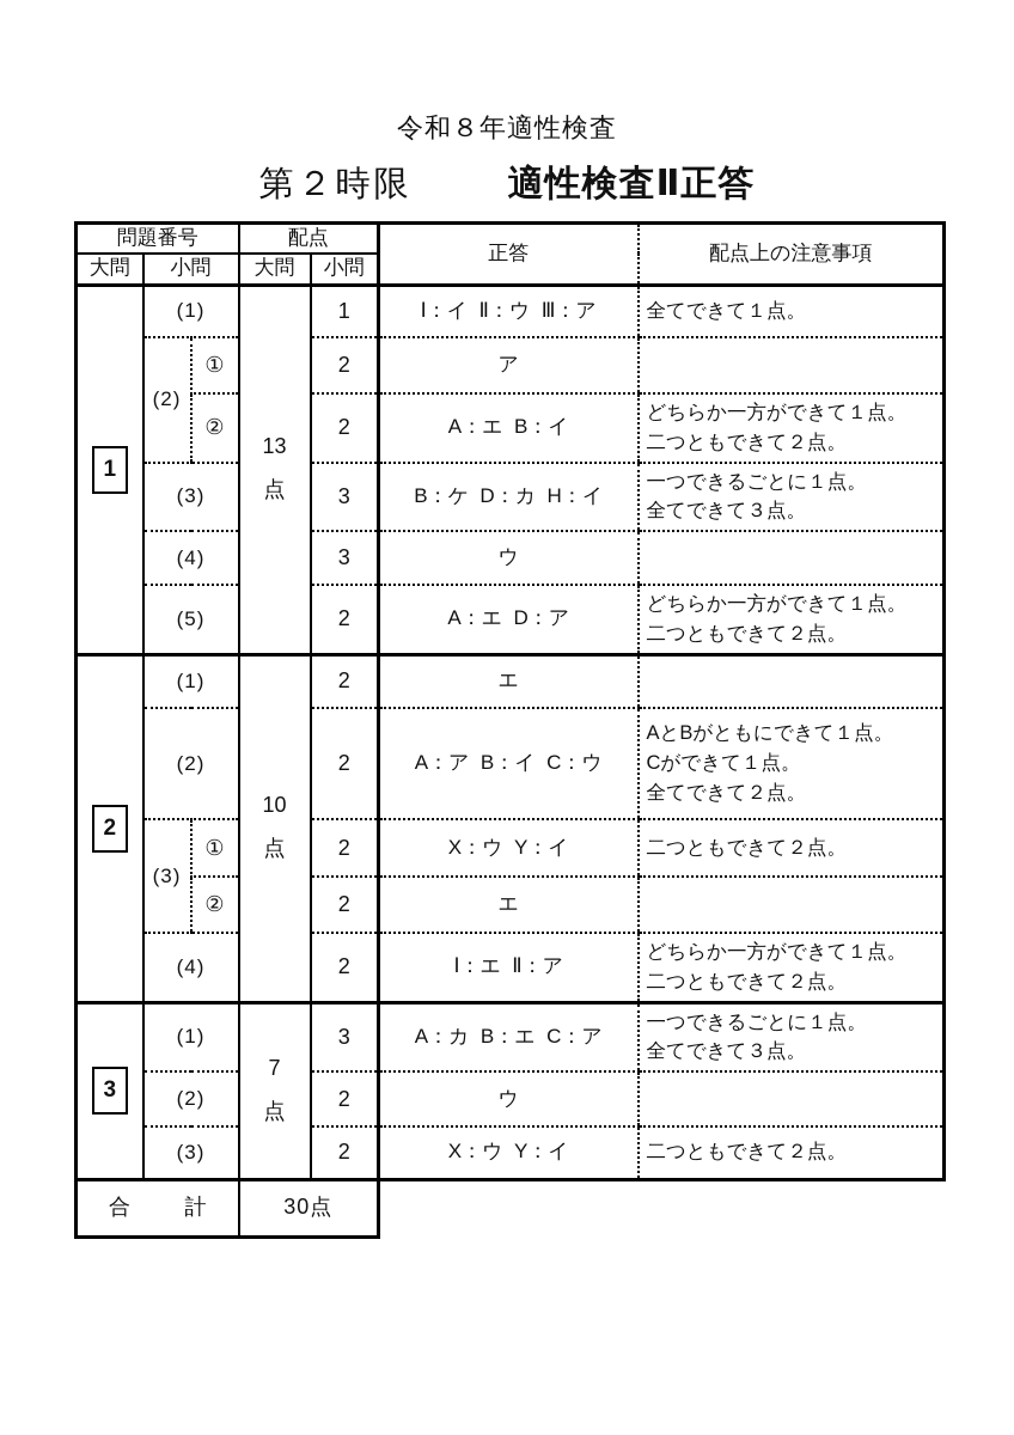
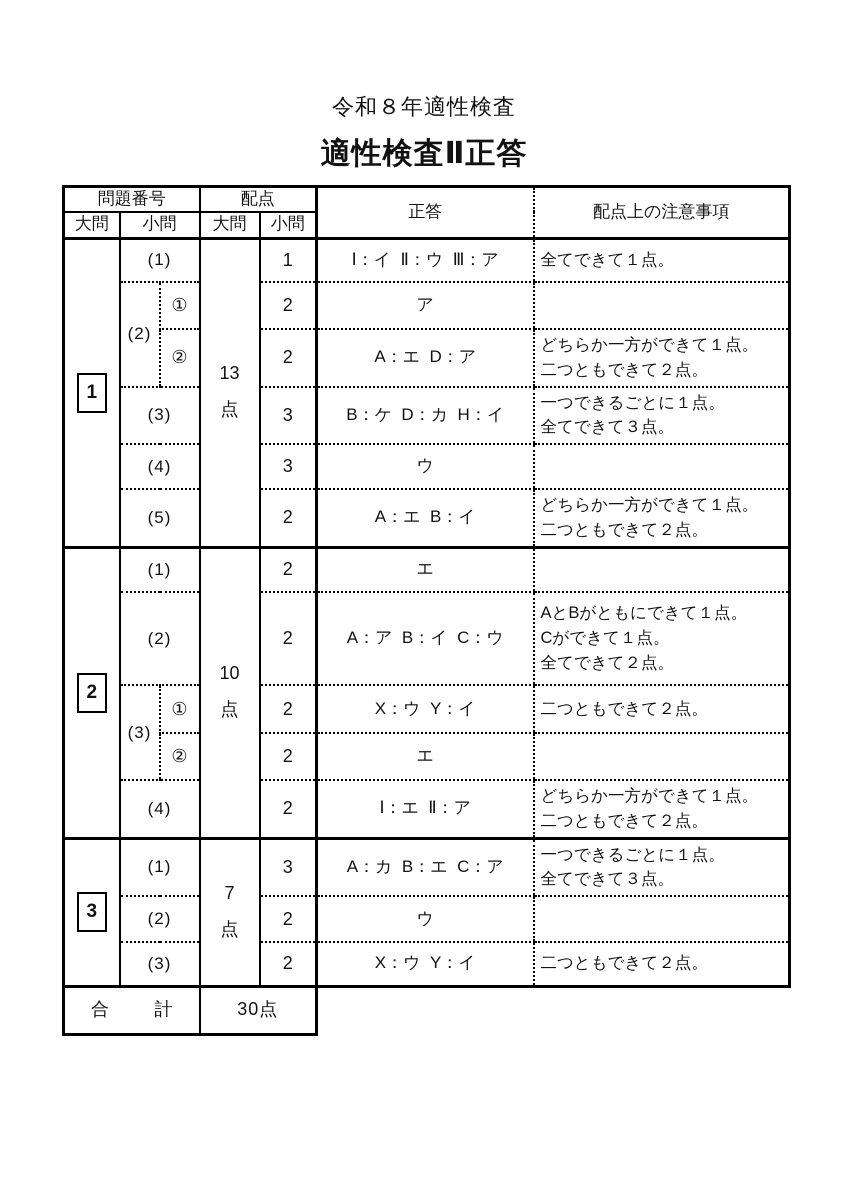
  令和８年適性検査
- 第２時限
  適性検査Ⅱ正答
  問題番号	配点	正答	配点上の注意事項
  大問	小問	大問	小問
  1	(1)	13 点	1	Ⅰ：イ Ⅱ：ウ Ⅲ：ア	全てできて１点。
  (2)	①	2	ア
- ②	2	A：エ B：イ	どちらか一方ができて１点。 二つともできて２点。
+ ②	2	A：エ D：ア	どちらか一方ができて１点。 二つともできて２点。
  (3)	3	B：ケ D：カ H：イ	一つできるごとに１点。 全てできて３点。
  (4)	3	ウ
- (5)	2	A：エ D：ア	どちらか一方ができて１点。 二つともできて２点。
+ (5)	2	A：エ B：イ	どちらか一方ができて１点。 二つともできて２点。
  2	(1)	10 点	2	エ
  (2)	2	A：ア B：イ C：ウ	AとBがともにできて１点。 Cができて１点。 全てできて２点。
  (3)	①	2	X：ウ Y：イ	二つともできて２点。
  ②	2	エ
  (4)	2	Ⅰ：エ Ⅱ：ア	どちらか一方ができて１点。 二つともできて２点。
  3	(1)	7 点	3	A：カ B：エ C：ア	一つできるごとに１点。 全てできて３点。
  (2)	2	ウ
  (3)	2	X：ウ Y：イ	二つともできて２点。
  合 計	30点
